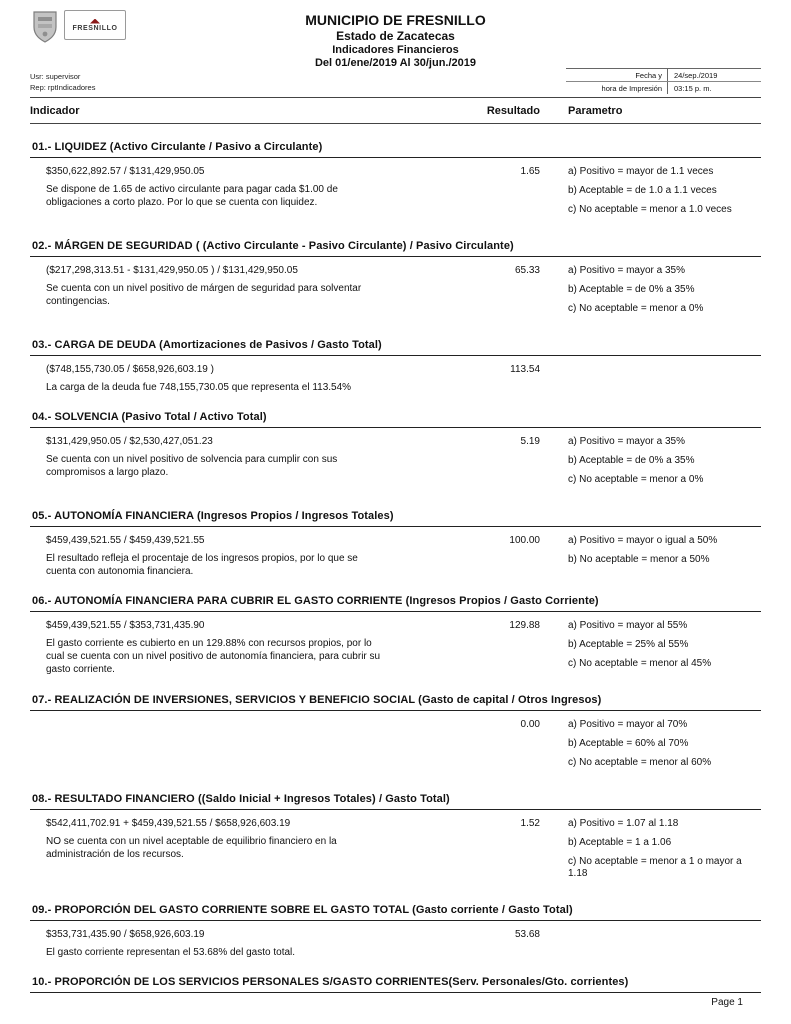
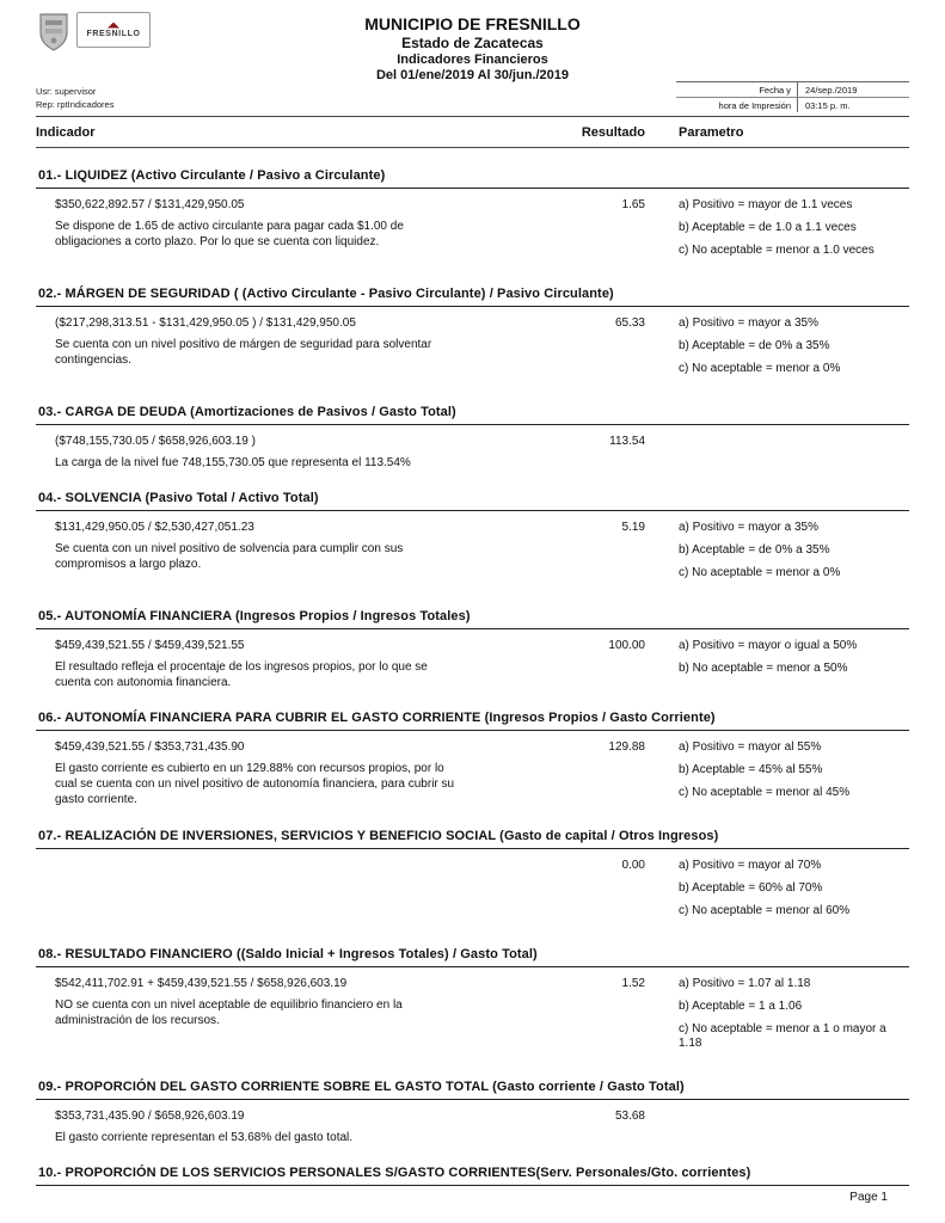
  MUNICIPIO DE FRESNILLO
  Estado de Zacatecas
  Indicadores Financieros
  Del 01/ene/2019 Al 30/jun./2019
  Usr: supervisor
  Rep: rptIndicadores
  Fecha y
  24/sep./2019
  hora de Impresión
  03:15 p. m.
  Indicador
  Resultado
  Parametro
  01.- LIQUIDEZ (Activo Circulante / Pasivo a Circulante)
  $350,622,892.57 / $131,429,950.05
  Se dispone de 1.65 de activo circulante para pagar cada $1.00 de obligaciones a corto plazo. Por lo que se cuenta con liquidez.
  1.65
  a) Positivo = mayor de 1.1 veces
  b) Aceptable = de 1.0 a 1.1 veces
  c) No aceptable = menor a 1.0 veces
  02.- MÁRGEN DE SEGURIDAD ( (Activo Circulante - Pasivo Circulante) / Pasivo Circulante)
  ($217,298,313.51 - $131,429,950.05 ) / $131,429,950.05
  Se cuenta con un nivel positivo de márgen de seguridad para solventar contingencias.
  65.33
  a) Positivo = mayor a 35%
  b) Aceptable = de 0% a 35%
  c) No aceptable = menor a 0%
  03.- CARGA DE DEUDA (Amortizaciones de Pasivos / Gasto Total)
  ($748,155,730.05 / $658,926,603.19 )
- La carga de la deuda fue 748,155,730.05 que representa el 113.54%
+ La carga de la nivel fue 748,155,730.05 que representa el 113.54%
  113.54
  04.- SOLVENCIA (Pasivo Total / Activo Total)
  $131,429,950.05 / $2,530,427,051.23
  Se cuenta con un nivel positivo de solvencia para cumplir con sus compromisos a largo plazo.
  5.19
  a) Positivo = mayor a 35%
  b) Aceptable = de 0% a 35%
  c) No aceptable = menor a 0%
  05.- AUTONOMÍA FINANCIERA (Ingresos Propios / Ingresos Totales)
  $459,439,521.55 / $459,439,521.55
  El resultado refleja el procentaje de los ingresos propios, por lo que se cuenta con autonomia financiera.
  100.00
  a) Positivo = mayor o igual a 50%
  b) No aceptable = menor a 50%
  06.- AUTONOMÍA FINANCIERA PARA CUBRIR EL GASTO CORRIENTE (Ingresos Propios / Gasto Corriente)
  $459,439,521.55 / $353,731,435.90
  El gasto corriente es cubierto en un 129.88% con recursos propios, por lo cual se cuenta con un nivel positivo de autonomía financiera, para cubrir su gasto corriente.
  129.88
  a) Positivo = mayor al 55%
- b) Aceptable = 25% al 55%
+ b) Aceptable = 45% al 55%
  c) No aceptable = menor al 45%
  07.- REALIZACIÓN DE INVERSIONES, SERVICIOS Y BENEFICIO SOCIAL (Gasto de capital / Otros Ingresos)
  0.00
  a) Positivo = mayor al 70%
  b) Aceptable = 60% al 70%
  c) No aceptable = menor al 60%
  08.- RESULTADO FINANCIERO ((Saldo Inicial + Ingresos Totales) / Gasto Total)
  $542,411,702.91 + $459,439,521.55 / $658,926,603.19
  NO se cuenta con un nivel aceptable de equilibrio financiero en la administración de los recursos.
  1.52
  a) Positivo = 1.07 al 1.18
  b) Aceptable = 1 a 1.06
  c) No aceptable = menor a 1 o mayor a 1.18
  09.- PROPORCIÓN DEL GASTO CORRIENTE SOBRE EL GASTO TOTAL (Gasto corriente / Gasto Total)
  $353,731,435.90 / $658,926,603.19
  El gasto corriente representan el 53.68% del gasto total.
  53.68
  10.- PROPORCIÓN DE LOS SERVICIOS PERSONALES S/GASTO CORRIENTES(Serv. Personales/Gto. corrientes)
  Page 1
